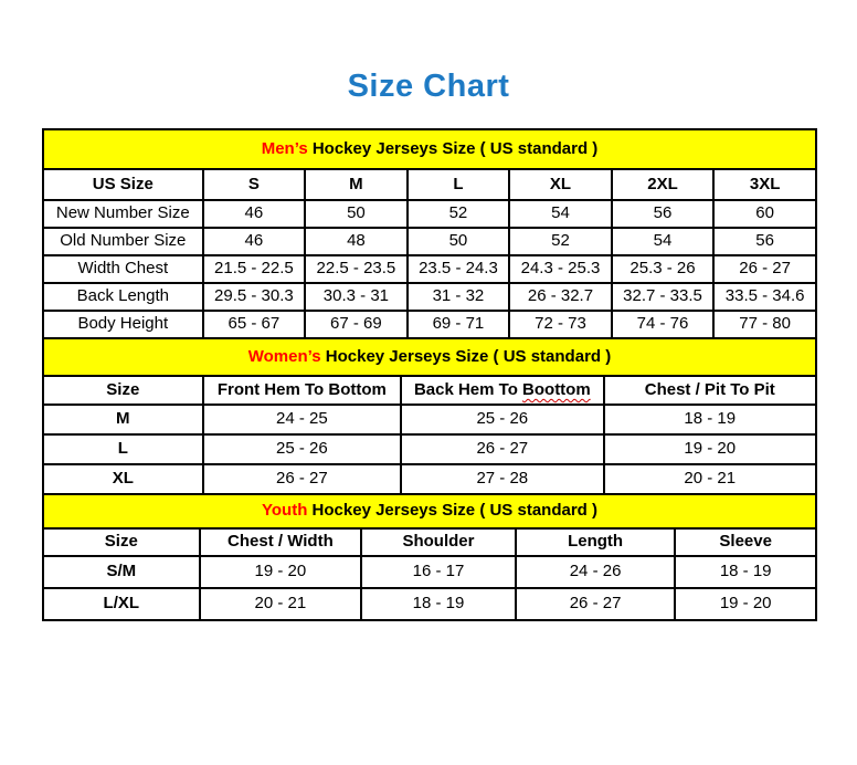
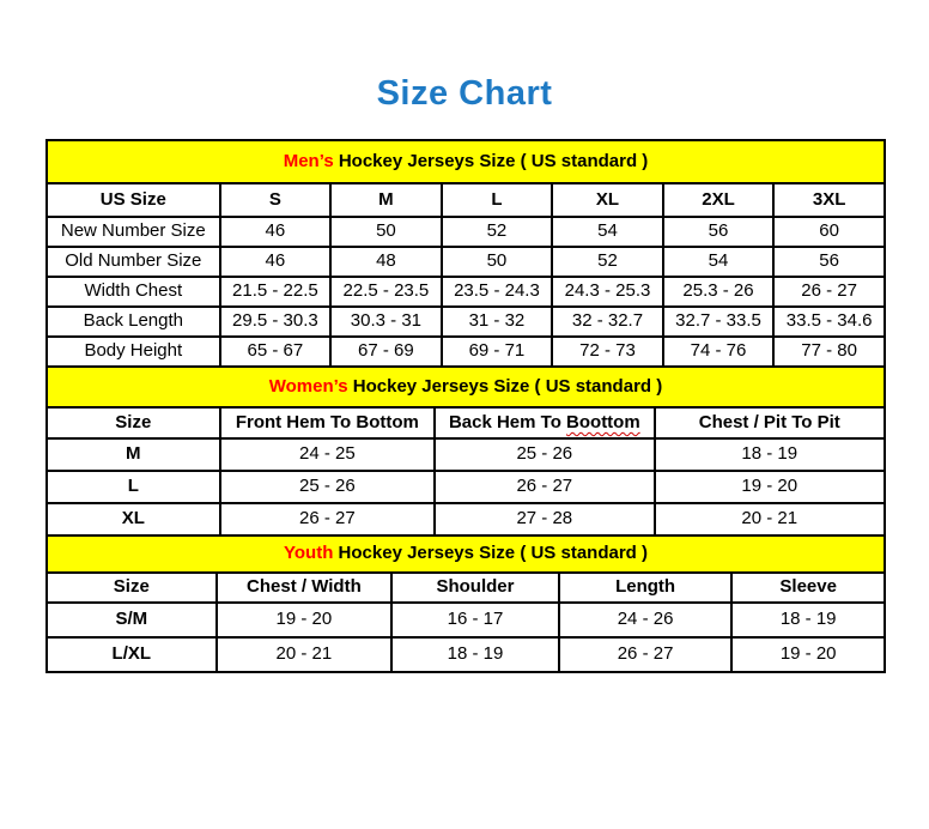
  Size Chart
  Men’s Hockey Jerseys Size ( US standard )
  US Size	S	M	L	XL	2XL	3XL
  New Number Size	46	50	52	54	56	60
  Old Number Size	46	48	50	52	54	56
  Width Chest	21.5 - 22.5	22.5 - 23.5	23.5 - 24.3	24.3 - 25.3	25.3 - 26	26 - 27
- Back Length	29.5 - 30.3	30.3 - 31	31 - 32	26 - 32.7	32.7 - 33.5	33.5 - 34.6
+ Back Length	29.5 - 30.3	30.3 - 31	31 - 32	32 - 32.7	32.7 - 33.5	33.5 - 34.6
  Body Height	65 - 67	67 - 69	69 - 71	72 - 73	74 - 76	77 - 80
  Women’s Hockey Jerseys Size ( US standard )
  Size	Front Hem To Bottom	Back Hem To Boottom	Chest / Pit To Pit
  M	24 - 25	25 - 26	18 - 19
  L	25 - 26	26 - 27	19 - 20
  XL	26 - 27	27 - 28	20 - 21
  Youth Hockey Jerseys Size ( US standard )
  Size	Chest / Width	Shoulder	Length	Sleeve
  S/M	19 - 20	16 - 17	24 - 26	18 - 19
  L/XL	20 - 21	18 - 19	26 - 27	19 - 20
